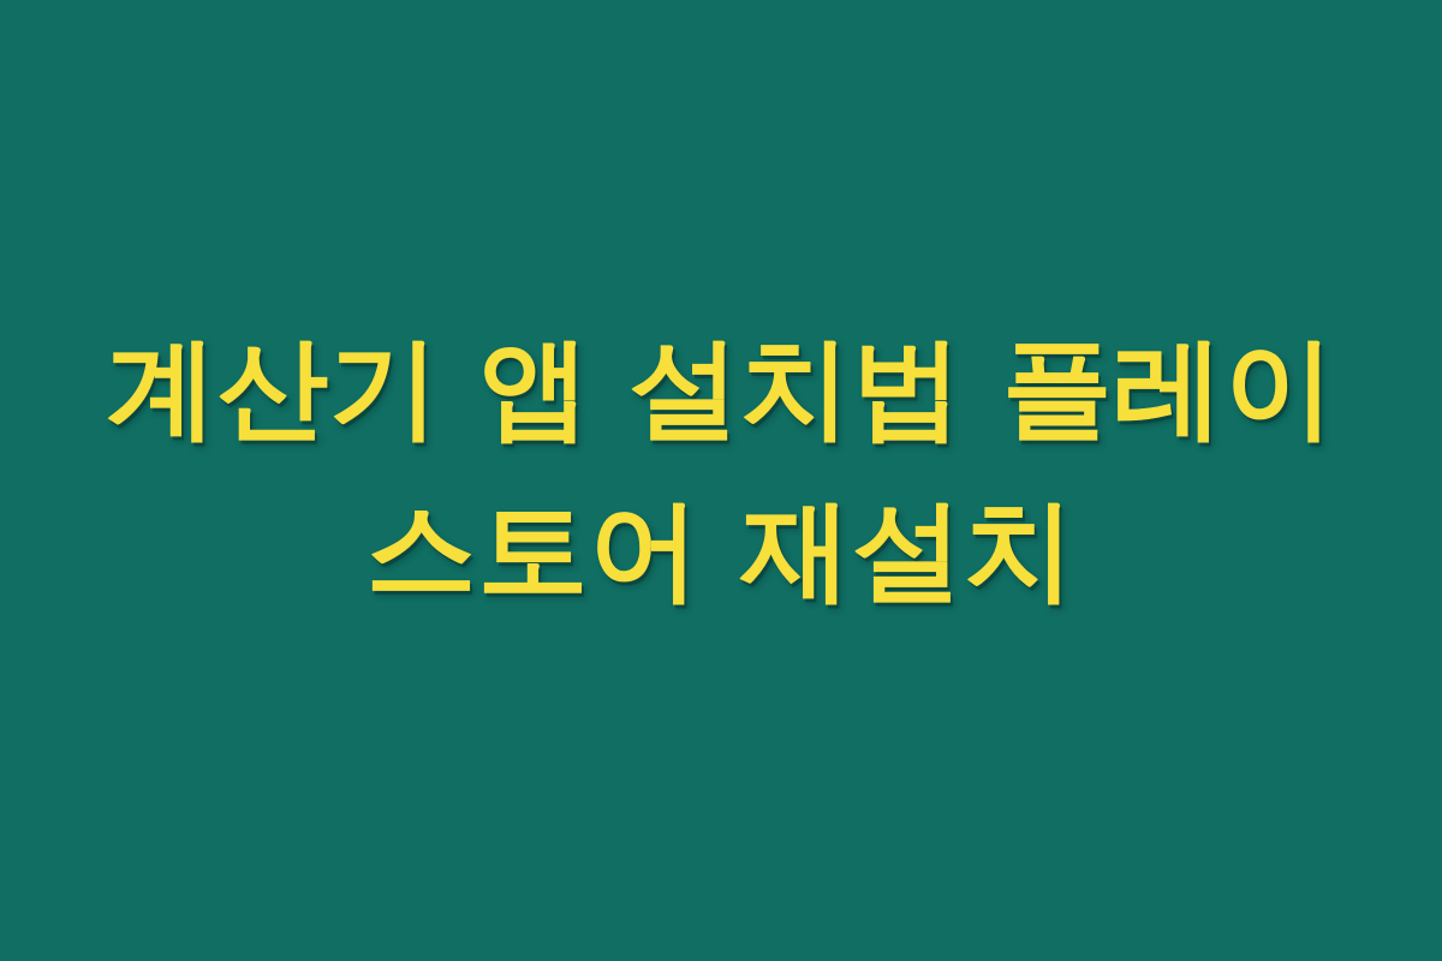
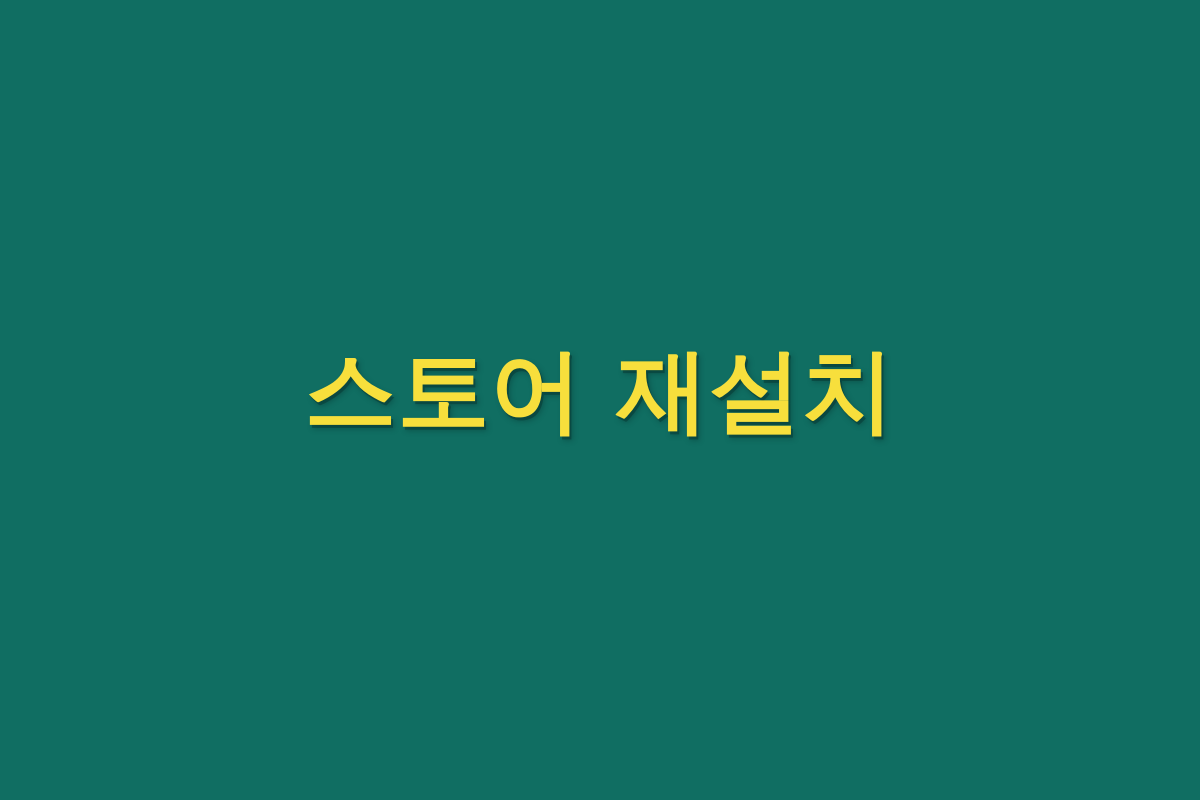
- 계산기 앱 설치법 플레이
  스토어 재설치
